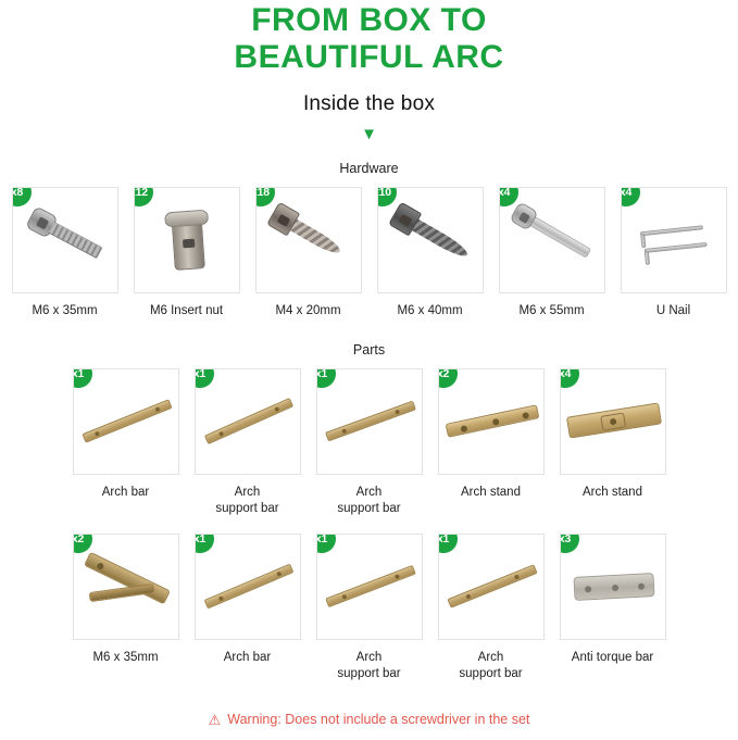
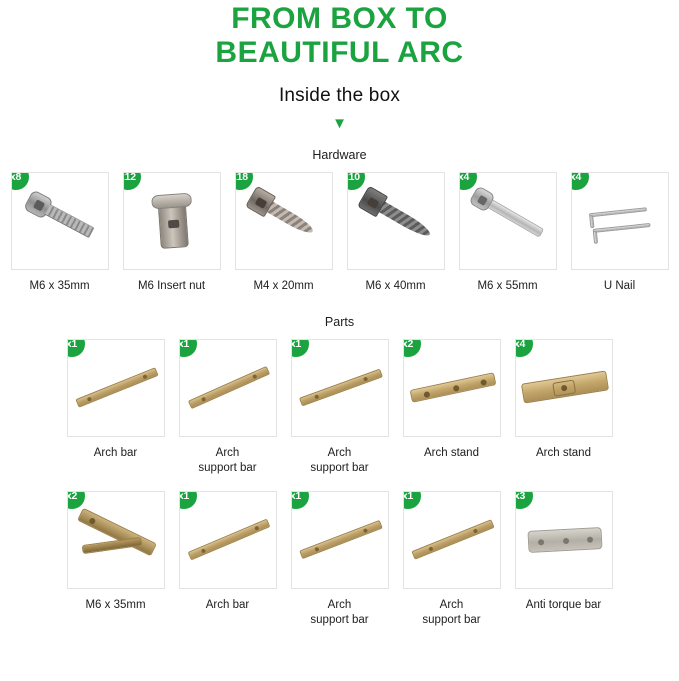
  FROM BOX TO
  BEAUTIFUL ARC
  Inside the box
  ▼
  Hardware
  x8
  M6 x 35mm
  M6 Insert nut
  M4 x 20mm
  M6 x 40mm
  x4
  M6 x 55mm
  x4
  U Nail
  Parts
  x1
  Arch bar
  x1
  Arch
  support bar
  x1
  Arch
  support bar
  x2
  Arch stand
  x4
  Arch stand
  x2
  M6 x 35mm
  x1
  Arch bar
  x1
  Arch
  support bar
  x1
  Arch
  support bar
  x3
  Anti torque bar
- ⚠
- Warning: Does not include a screwdriver in the set
